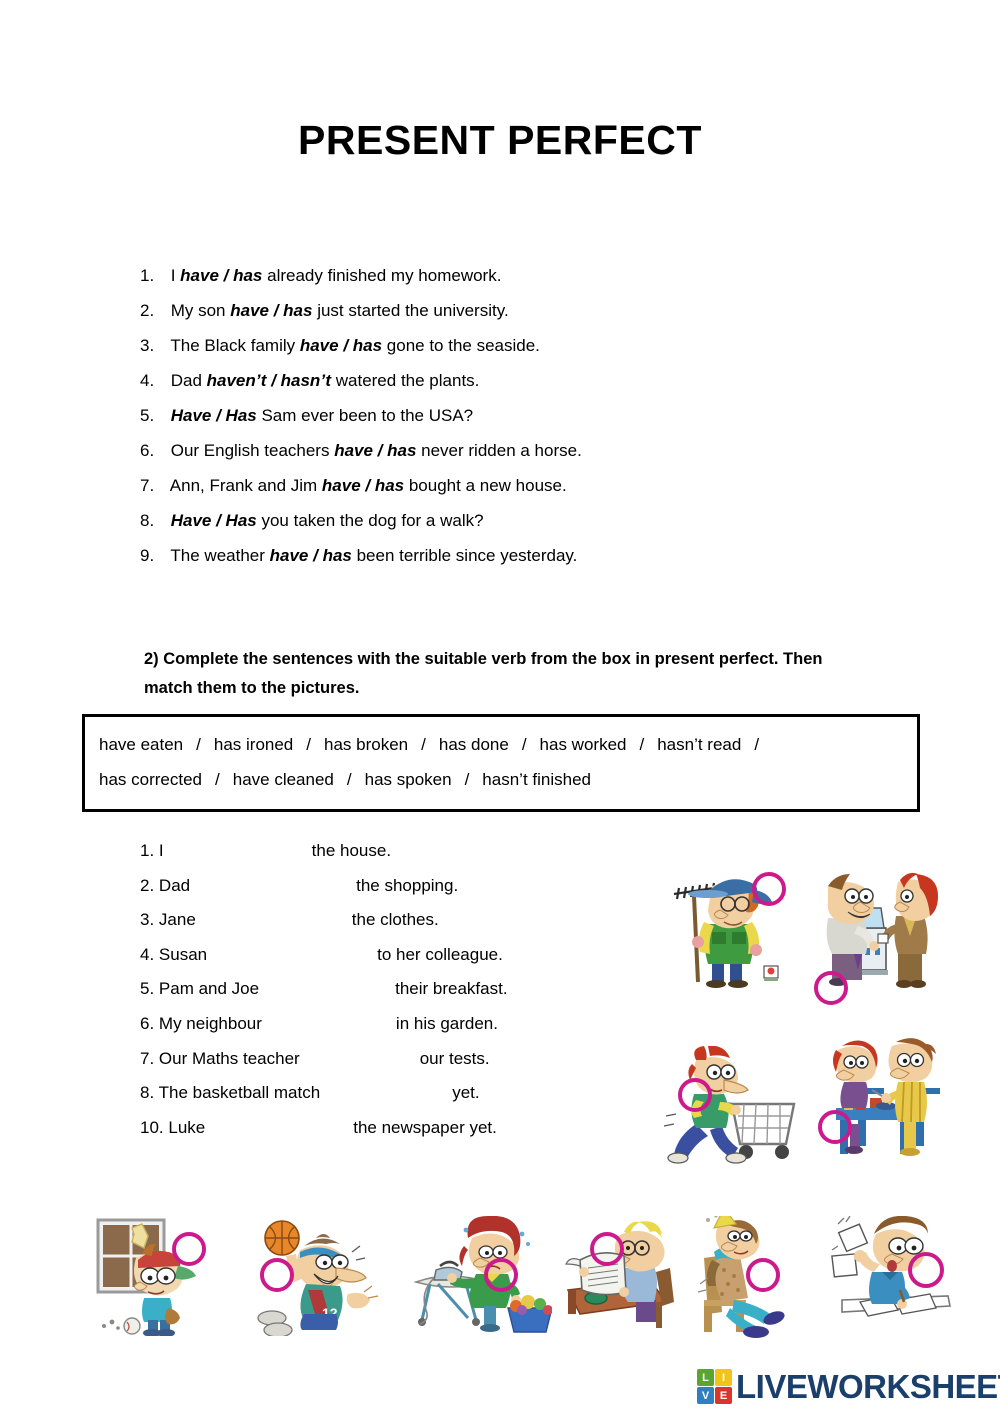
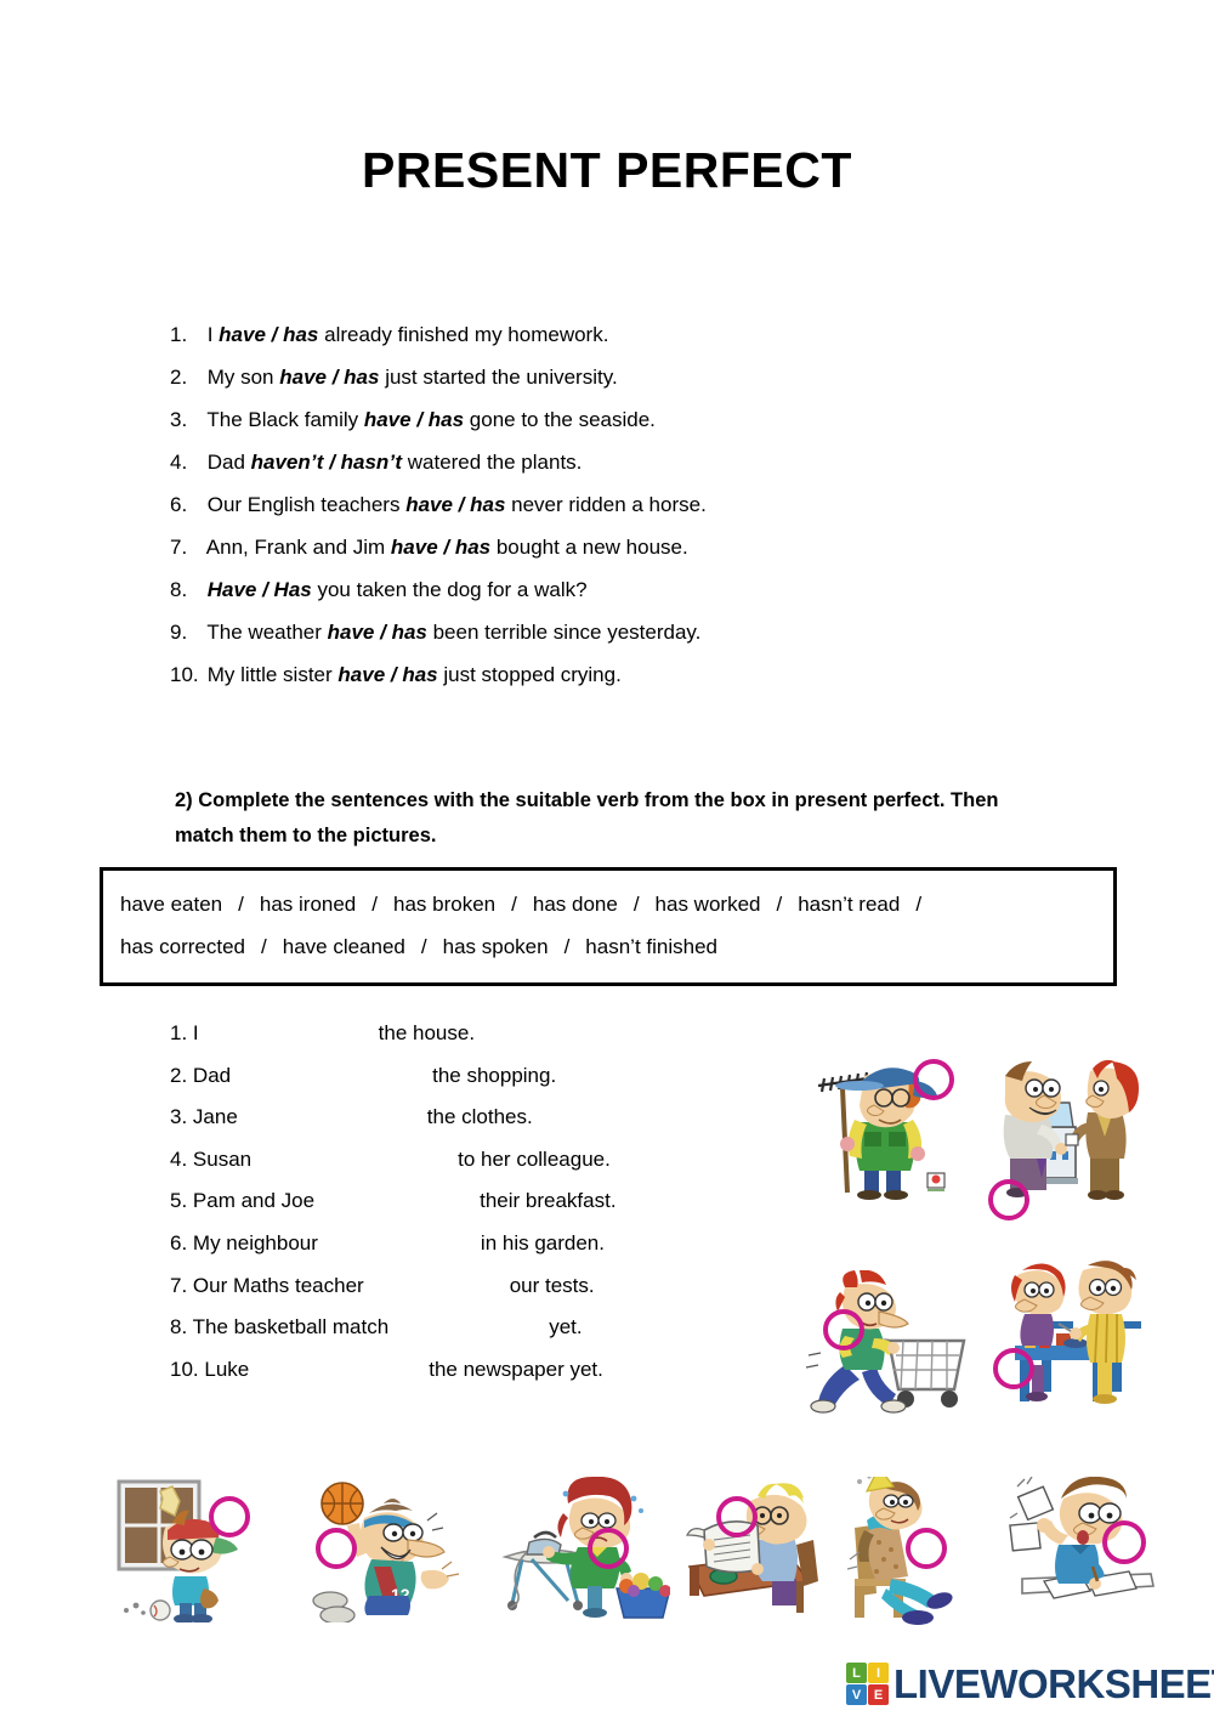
  PRESENT PERFECT
  1. I have / has already finished my homework.
  2. My son have / has just started the university.
  3. The Black family have / has gone to the seaside.
  4. Dad haven’t / hasn’t watered the plants.
- 5. Have / Has Sam ever been to the USA?
  6. Our English teachers have / has never ridden a horse.
  7. Ann, Frank and Jim have / has bought a new house.
  8. Have / Has you taken the dog for a walk?
  9. The weather have / has been terrible since yesterday.
+ 10. My little sister have / has just stopped crying.
  2) Complete the sentences with the suitable verb from the box in present perfect. Then match them to the pictures.
  have eaten / has ironed / has broken / has done / has worked / hasn’t read /
  has corrected / have cleaned / has spoken / hasn’t finished
  1. I the house.
  2. Dad the shopping.
  3. Jane the clothes.
  4. Susan to her colleague.
  5. Pam and Joe their breakfast.
  6. My neighbour in his garden.
  7. Our Maths teacher our tests.
  8. The basketball match yet.
  10. Luke the newspaper yet.
  12
  L
  I
  V
  E
  LIVEWORKSHEE
